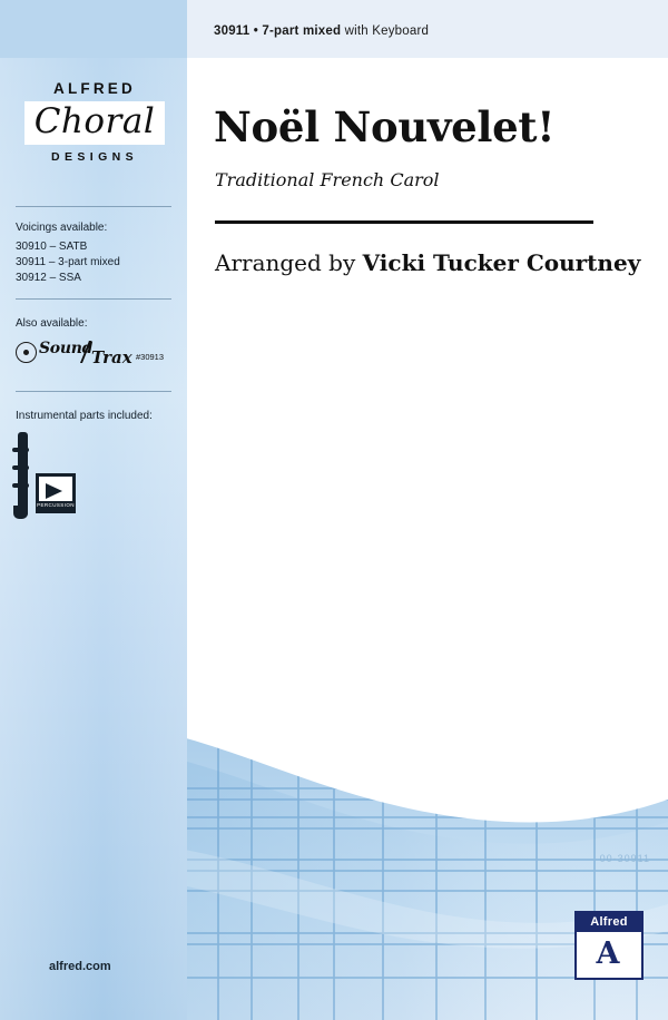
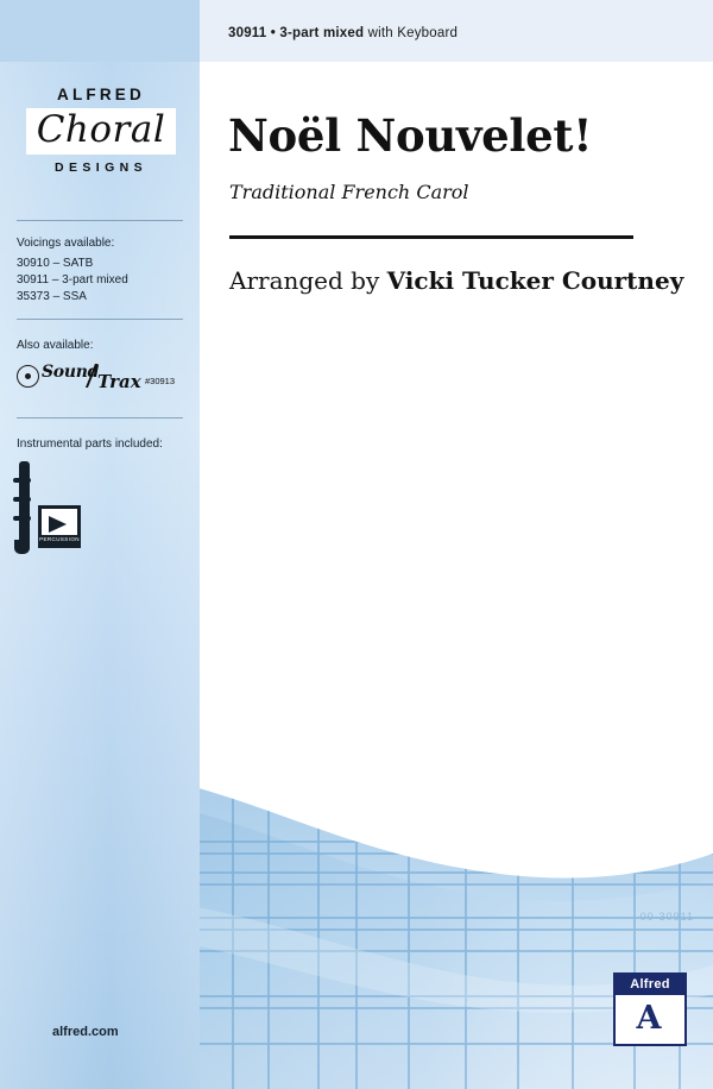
- 30911 • 7-part mixed with Keyboard
+ 30911 • 3-part mixed with Keyboard
  ALFRED
  Choral
  DESIGNS
  Voicings available:
  30910 – SATB
  30911 – 3-part mixed
- 30912 – SSA
+ 35373 – SSA
  Also available:
  Sound
  Trax
  #30913
  Instrumental parts included:
  alfred.com
  Noël Nouvelet!
  Traditional French Carol
  Arranged by Vicki Tucker Courtney
  00-30911
  Alfred
  A
